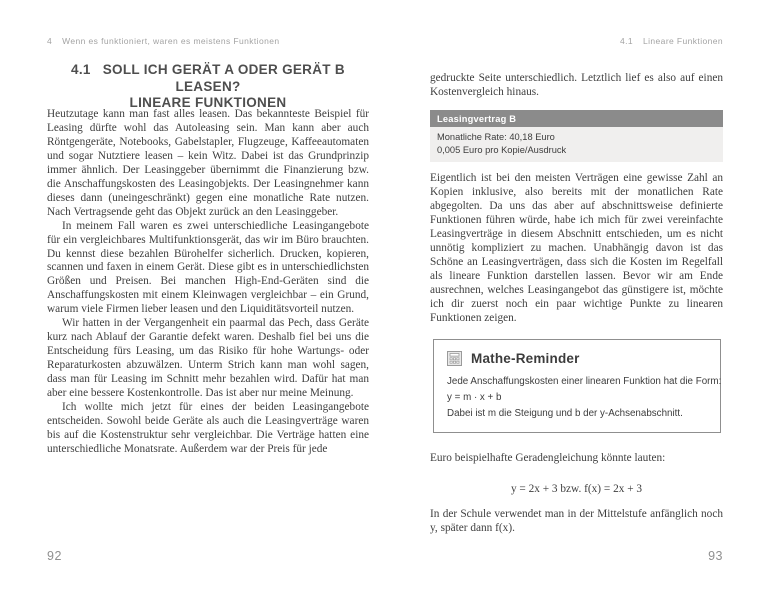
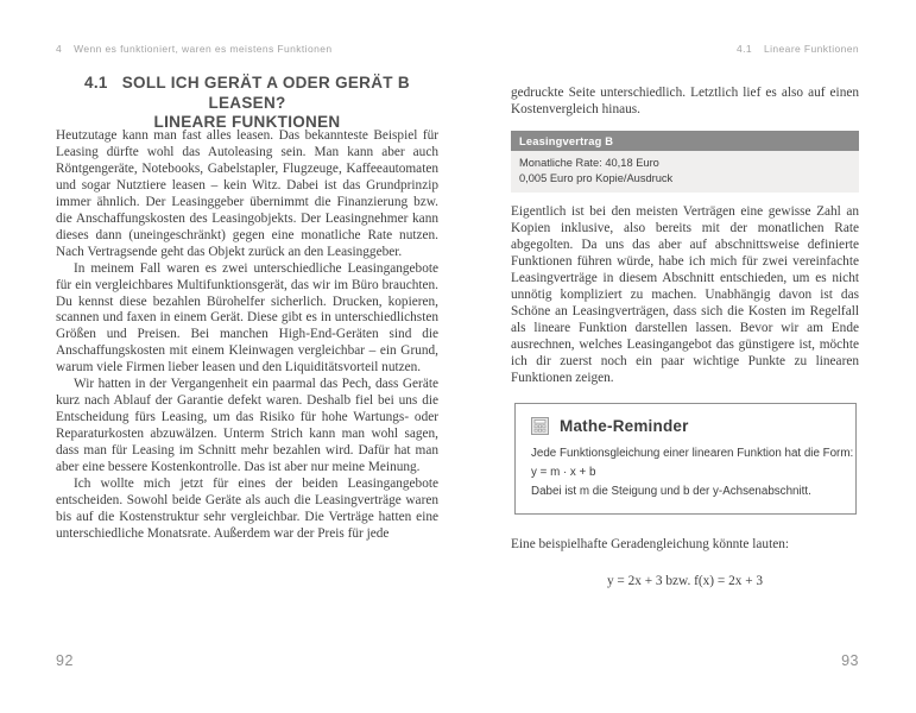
  4 Wenn es funktioniert, waren es meistens Funktionen
  4.1 SOLL ICH GERÄT A ODER GERÄT B LEASEN?
  LINEARE FUNKTIONEN
  Heutzutage kann man fast alles leasen. Das bekannteste Beispiel für Leasing dürfte wohl das Autoleasing sein. Man kann aber auch Röntgengeräte, Notebooks, Gabelstapler, Flugzeuge, Kaffeeautomaten und sogar Nutztiere leasen – kein Witz. Dabei ist das Grundprinzip immer ähnlich. Der Leasinggeber übernimmt die Finanzierung bzw. die Anschaffungskosten des Leasingobjekts. Der Leasingnehmer kann dieses dann (uneingeschränkt) gegen eine monatliche Rate nutzen. Nach Vertragsende geht das Objekt zurück an den Leasinggeber.
  In meinem Fall waren es zwei unterschiedliche Leasingangebote für ein vergleichbares Multifunktionsgerät, das wir im Büro brauchten. Du kennst diese bezahlen Bürohelfer sicherlich. Drucken, kopieren, scannen und faxen in einem Gerät. Diese gibt es in unterschiedlichsten Größen und Preisen. Bei manchen High-End-Geräten sind die Anschaffungskosten mit einem Kleinwagen vergleichbar – ein Grund, warum viele Firmen lieber leasen und den Liquiditätsvorteil nutzen.
  Wir hatten in der Vergangenheit ein paarmal das Pech, dass Geräte kurz nach Ablauf der Garantie defekt waren. Deshalb fiel bei uns die Entscheidung fürs Leasing, um das Risiko für hohe Wartungs- oder Reparaturkosten abzuwälzen. Unterm Strich kann man wohl sagen, dass man für Leasing im Schnitt mehr bezahlen wird. Dafür hat man aber eine bessere Kostenkontrolle. Das ist aber nur meine Meinung.
  Ich wollte mich jetzt für eines der beiden Leasingangebote entscheiden. Sowohl beide Geräte als auch die Leasingverträge waren bis auf die Kostenstruktur sehr vergleichbar. Die Verträge hatten eine unterschiedliche Monatsrate. Außerdem war der Preis für jede
  92
  4.1 Lineare Funktionen
  gedruckte Seite unterschiedlich. Letztlich lief es also auf einen Kostenvergleich hinaus.
  Leasingvertrag B
  Monatliche Rate: 40,18 Euro
  0,005 Euro pro Kopie/Ausdruck
  Eigentlich ist bei den meisten Verträgen eine gewisse Zahl an Kopien inklusive, also bereits mit der monatlichen Rate abgegolten. Da uns das aber auf abschnittsweise definierte Funktionen führen würde, habe ich mich für zwei vereinfachte Leasingverträge in diesem Abschnitt entschieden, um es nicht unnötig kompliziert zu machen. Unabhängig davon ist das Schöne an Leasingverträgen, dass sich die Kosten im Regelfall als lineare Funktion darstellen lassen. Bevor wir am Ende ausrechnen, welches Leasingangebot das günstigere ist, möchte ich dir zuerst noch ein paar wichtige Punkte zu linearen Funktionen zeigen.
  Mathe-Reminder
- Jede Anschaffungskosten einer linearen Funktion hat die Form:
+ Jede Funktionsgleichung einer linearen Funktion hat die Form:
  y = m · x + b
  Dabei ist m die Steigung und b der y-Achsenabschnitt.
- Euro beispielhafte Geradengleichung könnte lauten:
+ Eine beispielhafte Geradengleichung könnte lauten:
  y = 2x + 3 bzw. f(x) = 2x + 3
- In der Schule verwendet man in der Mittelstufe anfänglich noch y, später dann f(x).
  93
